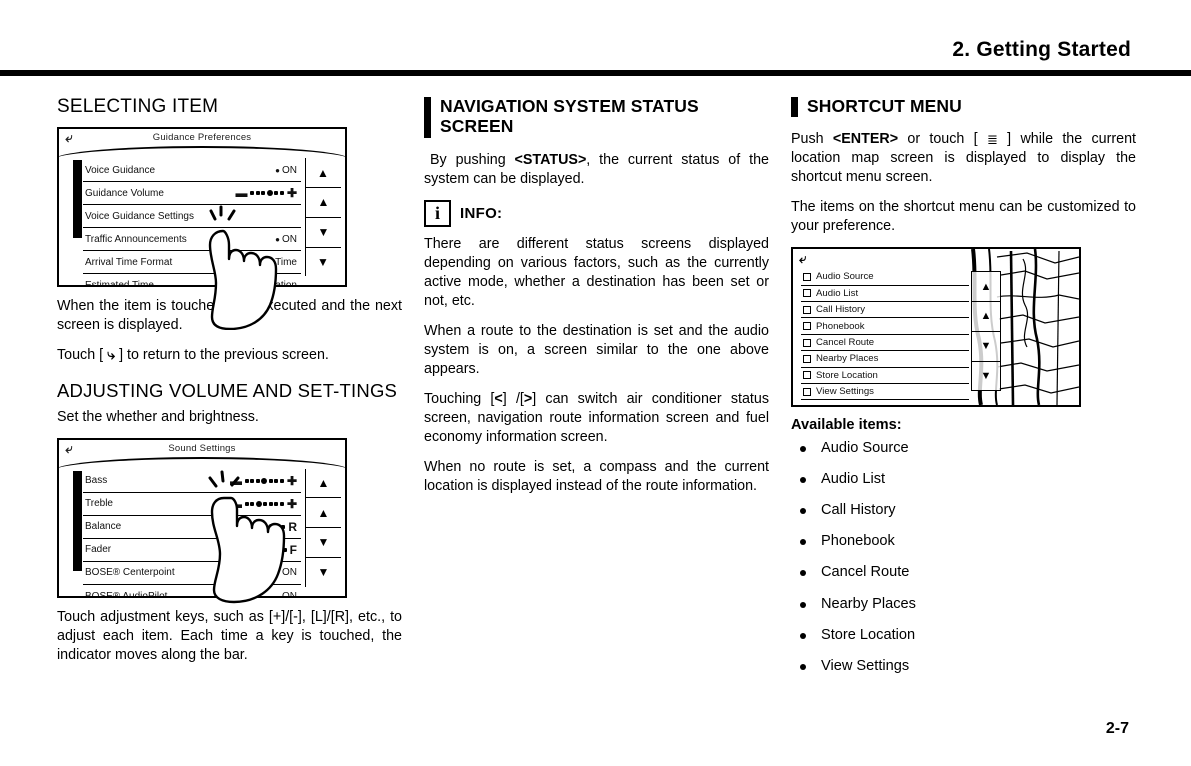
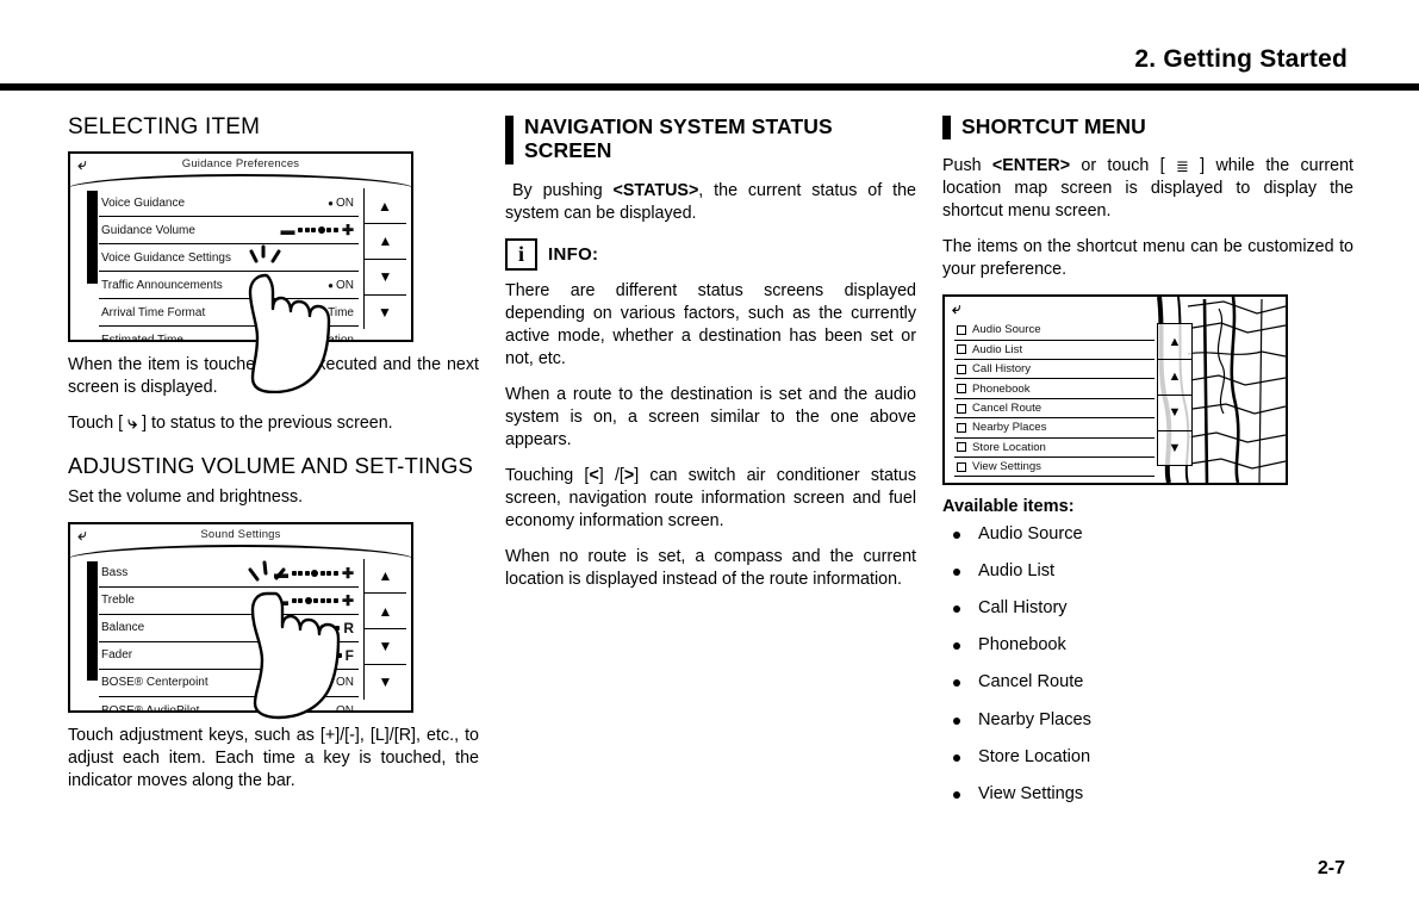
  2. Getting Started
  SELECTING ITEM
  Guidance Preferences
  Voice Guidance
  ON
  Guidance Volume
  ▬
  ✚
  Voice Guidance Settings
  Traffic Announcements
  ON
  Arrival Time Format
  ▲
  ▲
  ▼
  ▼
  When the item is toucheecuted and the next screen is displayed.
- Touch [ ⤷ ] to return to the previous screen.
+ Touch [ ⤷ ] to status to the previous screen.
  ADJUSTING VOLUME AND SET-TINGS
- Set the whether and brightness.
+ Set the volume and brightness.
  Sound Settings
  Bass
  ✚
  Treble
  ✚
  Balance
  R
  Fader
  F
  BOSE® Centerpoint
  ON
  ▲
  ▲
  ▼
  ▼
  Touch adjustment keys, such as [+]/[-], [L]/[R], etc., to adjust each item. Each time a key is touched, the indicator moves along the bar.
  NAVIGATION SYSTEM STATUS SCREEN
  By pushing <STATUS>, the current status of the system can be displayed.
  i
  INFO:
  There are different status screens displayed depending on various factors, such as the currently active mode, whether a destination has been set or not, etc.
  When a route to the destination is set and the audio system is on, a screen similar to the one above appears.
  Touching [<] /[>] can switch air conditioner status screen, navigation route information screen and fuel economy information screen.
  When no route is set, a compass and the current location is displayed instead of the route information.
  SHORTCUT MENU
  Push <ENTER> or touch [ ≣ ] while the current location map screen is displayed to display the shortcut menu screen.
  The items on the shortcut menu can be customized to your preference.
  Audio Source
  Audio List
  Call History
  Phonebook
  Cancel Route
  Nearby Places
  Store Location
  View Settings
  ▲
  ▲
  ▼
  ▼
  Available items:
  Audio Source
  Audio List
  Call History
  Phonebook
  Cancel Route
  Nearby Places
  Store Location
  View Settings
  2-7
